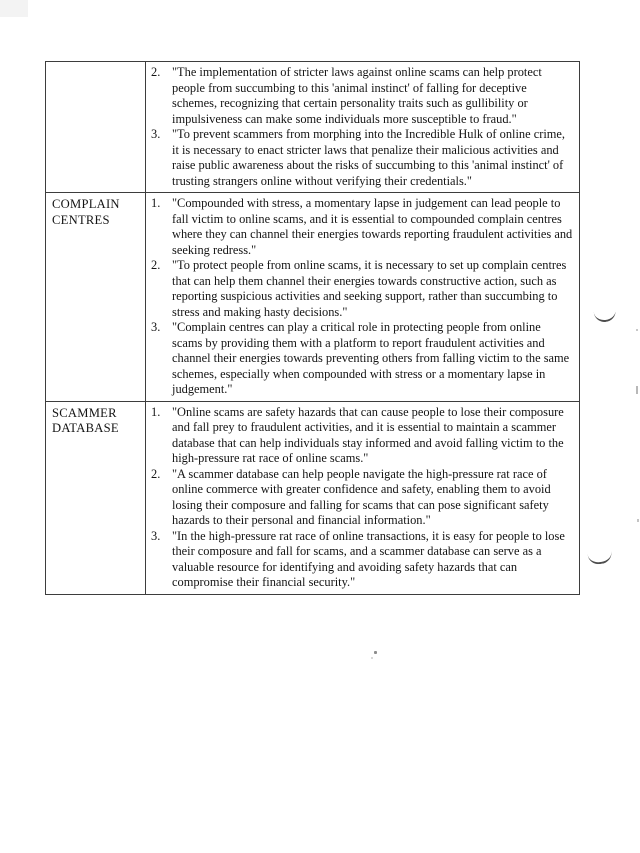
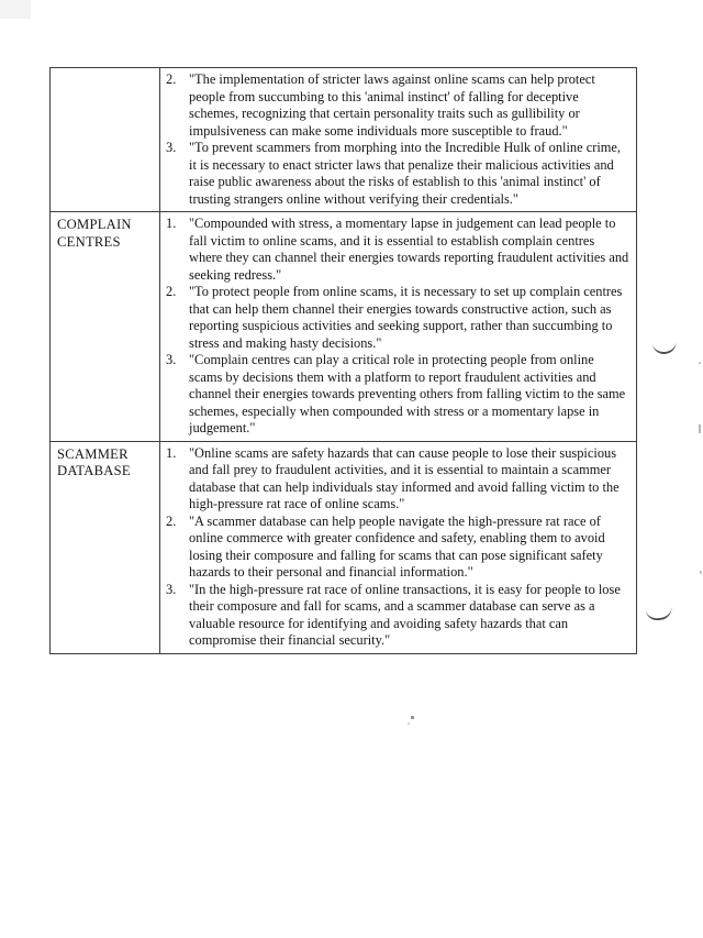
  2.
  "The implementation of stricter laws against online scams can help protect people from succumbing to this 'animal instinct' of falling for deceptive schemes, recognizing that certain personality traits such as gullibility or impulsiveness can make some individuals more susceptible to fraud."
  3.
- "To prevent scammers from morphing into the Incredible Hulk of online crime, it is necessary to enact stricter laws that penalize their malicious activities and raise public awareness about the risks of succumbing to this 'animal instinct' of trusting strangers online without verifying their credentials."
+ "To prevent scammers from morphing into the Incredible Hulk of online crime, it is necessary to enact stricter laws that penalize their malicious activities and raise public awareness about the risks of establish to this 'animal instinct' of trusting strangers online without verifying their credentials."
  COMPLAIN CENTRES
  1.
- "Compounded with stress, a momentary lapse in judgement can lead people to fall victim to online scams, and it is essential to compounded complain centres where they can channel their energies towards reporting fraudulent activities and seeking redress."
+ "Compounded with stress, a momentary lapse in judgement can lead people to fall victim to online scams, and it is essential to establish complain centres where they can channel their energies towards reporting fraudulent activities and seeking redress."
  2.
  "To protect people from online scams, it is necessary to set up complain centres that can help them channel their energies towards constructive action, such as reporting suspicious activities and seeking support, rather than succumbing to stress and making hasty decisions."
  3.
- "Complain centres can play a critical role in protecting people from online scams by providing them with a platform to report fraudulent activities and channel their energies towards preventing others from falling victim to the same schemes, especially when compounded with stress or a momentary lapse in judgement."
+ "Complain centres can play a critical role in protecting people from online scams by decisions them with a platform to report fraudulent activities and channel their energies towards preventing others from falling victim to the same schemes, especially when compounded with stress or a momentary lapse in judgement."
  SCAMMER DATABASE
  1.
- "Online scams are safety hazards that can cause people to lose their composure and fall prey to fraudulent activities, and it is essential to maintain a scammer database that can help individuals stay informed and avoid falling victim to the high-pressure rat race of online scams."
+ "Online scams are safety hazards that can cause people to lose their suspicious and fall prey to fraudulent activities, and it is essential to maintain a scammer database that can help individuals stay informed and avoid falling victim to the high-pressure rat race of online scams."
  2.
  "A scammer database can help people navigate the high-pressure rat race of online commerce with greater confidence and safety, enabling them to avoid losing their composure and falling for scams that can pose significant safety hazards to their personal and financial information."
  3.
  "In the high-pressure rat race of online transactions, it is easy for people to lose their composure and fall for scams, and a scammer database can serve as a valuable resource for identifying and avoiding safety hazards that can compromise their financial security."
